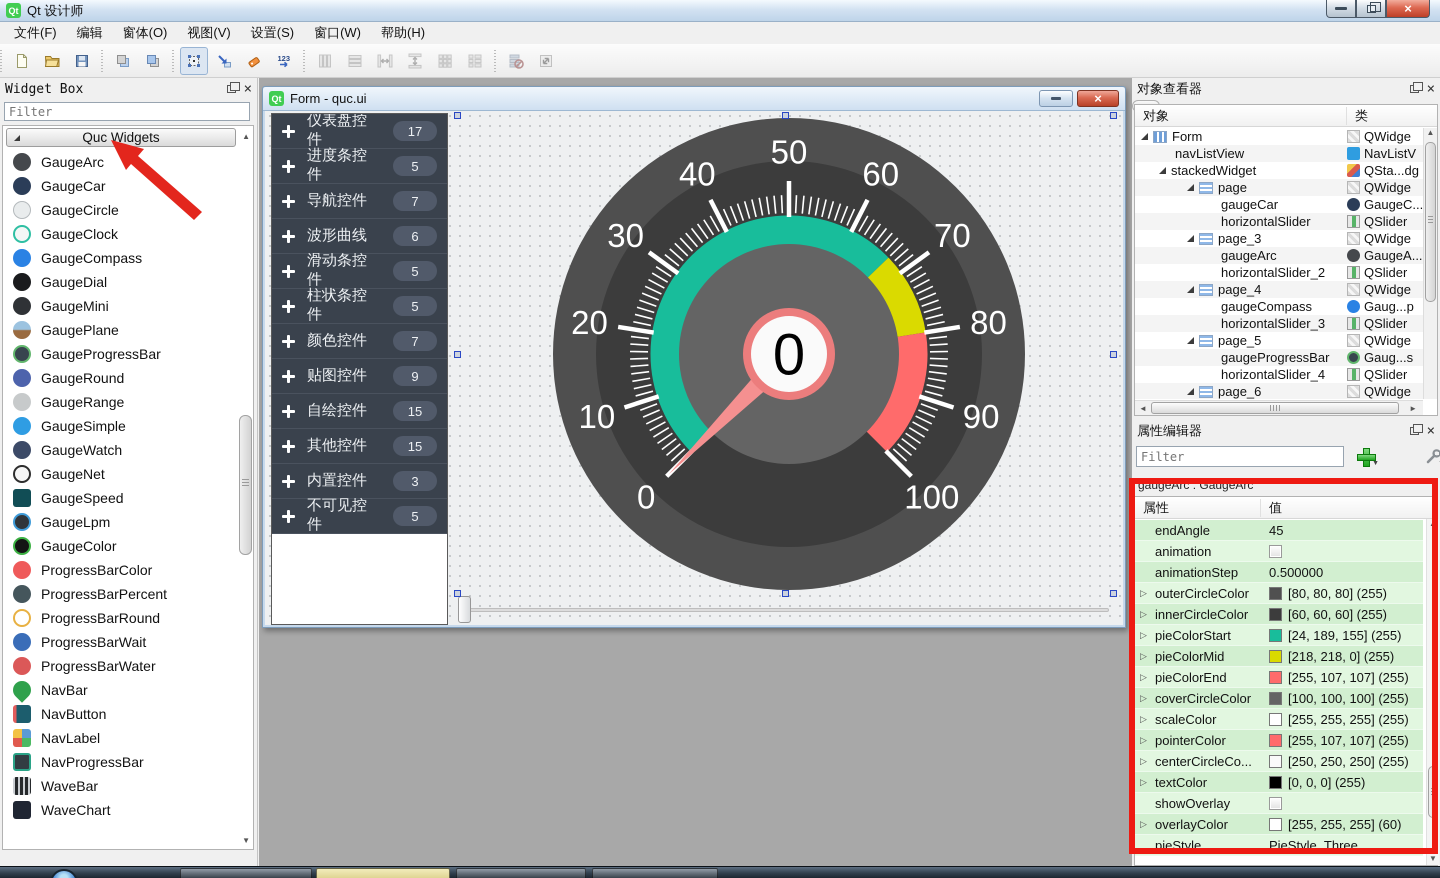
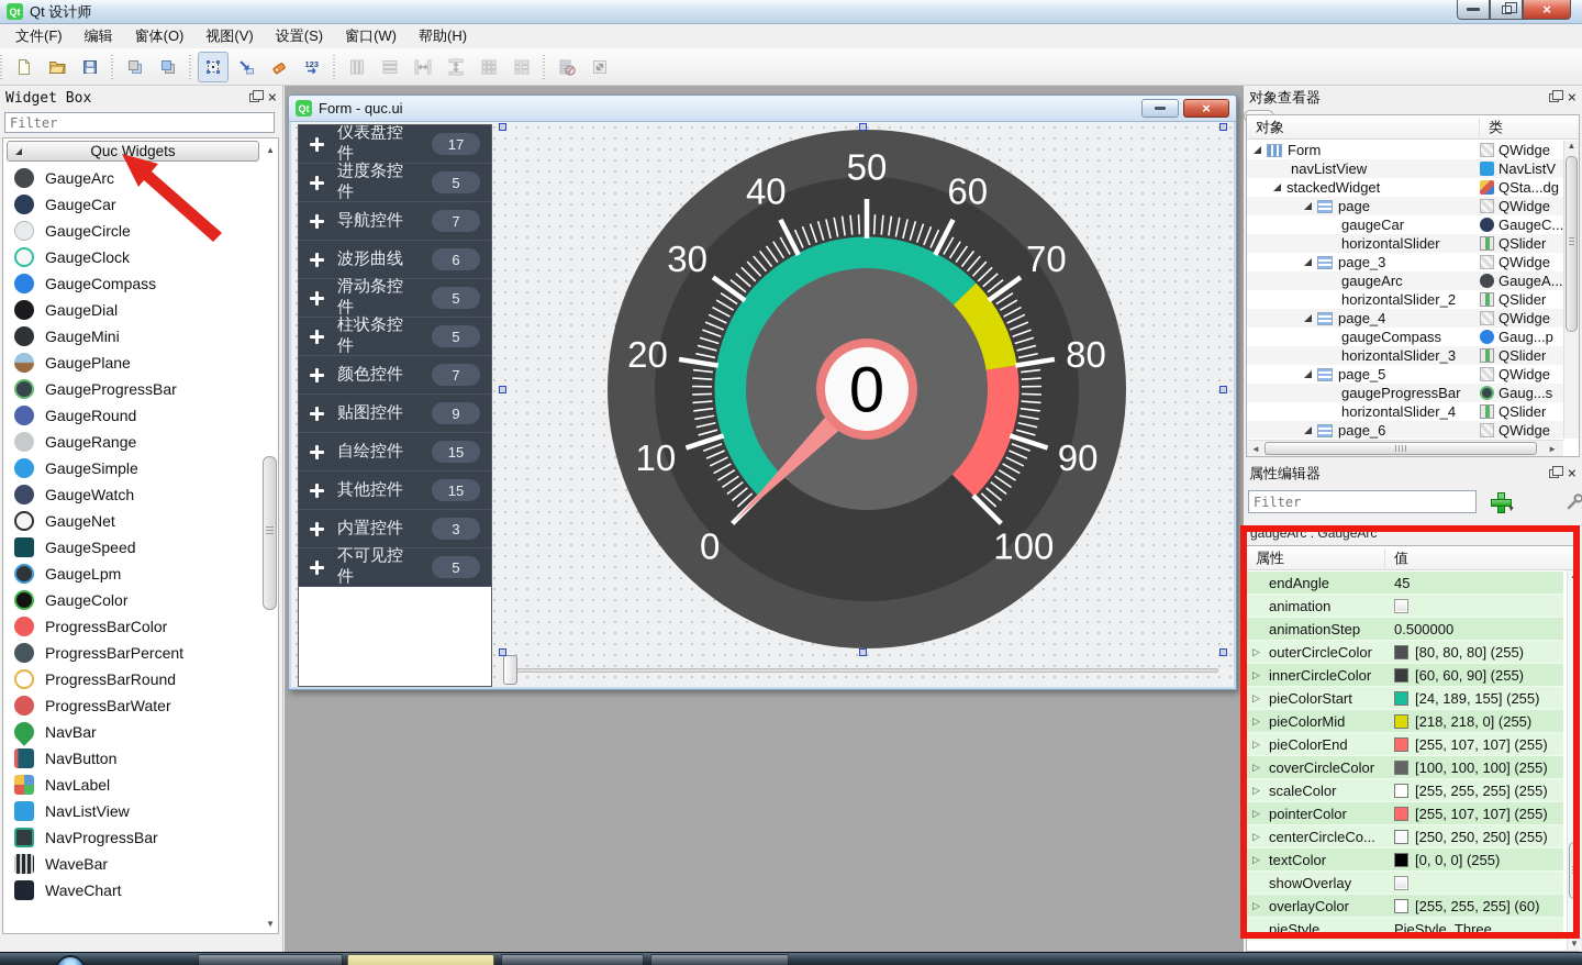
  Qt
  Qt 设计师
  ×
  文件(F)
  编辑
  窗体(O)
  视图(V)
  设置(S)
  窗口(W)
  帮助(H)
  123
  Widget Box
  ×
  Filter
  Quc Widgets
  ▲
  GaugeArc
  GaugeCar
  GaugeCircle
  GaugeClock
  GaugeCompass
  GaugeDial
  GaugeMini
  GaugePlane
  GaugeProgressBar
  GaugeRound
  GaugeRange
  GaugeSimple
  GaugeWatch
  GaugeNet
  GaugeSpeed
  GaugeLpm
  GaugeColor
  ProgressBarColor
  ProgressBarPercent
  ProgressBarRound
- ProgressBarWait
  ProgressBarWater
  NavBar
  NavButton
  NavLabel
+ NavListView
  NavProgressBar
  WaveBar
  WaveChart
  ▼
  Qt
  Form - quc.ui
  ×
  仪表盘控件
  17
  进度条控件
  5
  导航控件
  7
  波形曲线
  6
  滑动条控件
  5
  柱状条控件
  5
  颜色控件
  7
  贴图控件
  9
  自绘控件
  15
  其他控件
  15
  内置控件
  3
  不可见控件
  5
  0
  10
  20
  30
  40
  50
  60
  70
  80
  90
  100
  0
  对象查看器
  ×
  对象
  类
  Form
  QWidge
  navListView
  NavListV
  stackedWidget
  QSta...dg
  page
  QWidge
  gaugeCar
  GaugeC...
  horizontalSlider
  QSlider
  page_3
  QWidge
  gaugeArc
  GaugeA...
  horizontalSlider_2
  QSlider
  page_4
  QWidge
  gaugeCompass
  Gaug...p
  horizontalSlider_3
  QSlider
  page_5
  QWidge
  gaugeProgressBar
  Gaug...s
  horizontalSlider_4
  QSlider
  page_6
  QWidge
  ▲
  ◄
  ►
  属性编辑器
  ×
  Filter
  gaugeArc : GaugeArc
  属性
  值
  endAngle
  45
  animation
  animationStep
  0.500000
  ▷
  outerCircleColor
  [80, 80, 80] (255)
  ▷
  innerCircleColor
- [60, 60, 60] (255)
+ [60, 60, 90] (255)
  ▷
  pieColorStart
  [24, 189, 155] (255)
  ▷
  pieColorMid
  [218, 218, 0] (255)
  ▷
  pieColorEnd
  [255, 107, 107] (255)
  ▷
  coverCircleColor
  [100, 100, 100] (255)
  ▷
  scaleColor
  [255, 255, 255] (255)
  ▷
  pointerColor
  [255, 107, 107] (255)
  ▷
  centerCircleCo...
  [250, 250, 250] (255)
  ▷
  textColor
  [0, 0, 0] (255)
  showOverlay
  ▷
  overlayColor
  [255, 255, 255] (60)
  pieStyle
  PieStyle_Three
  ▲
  ▼
